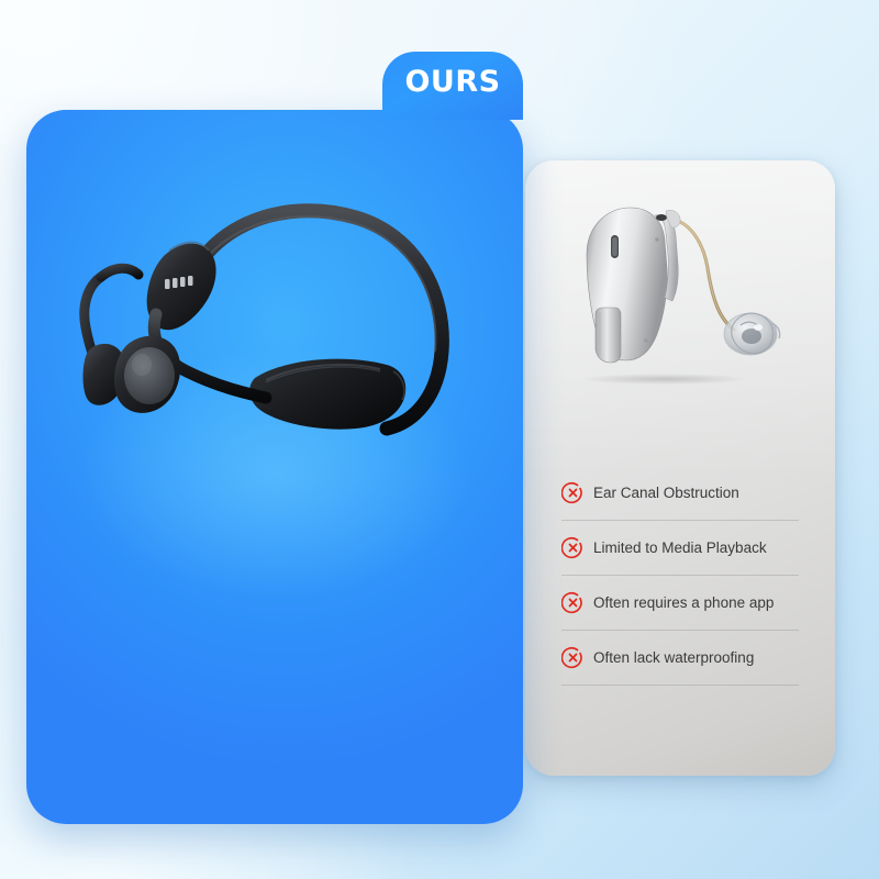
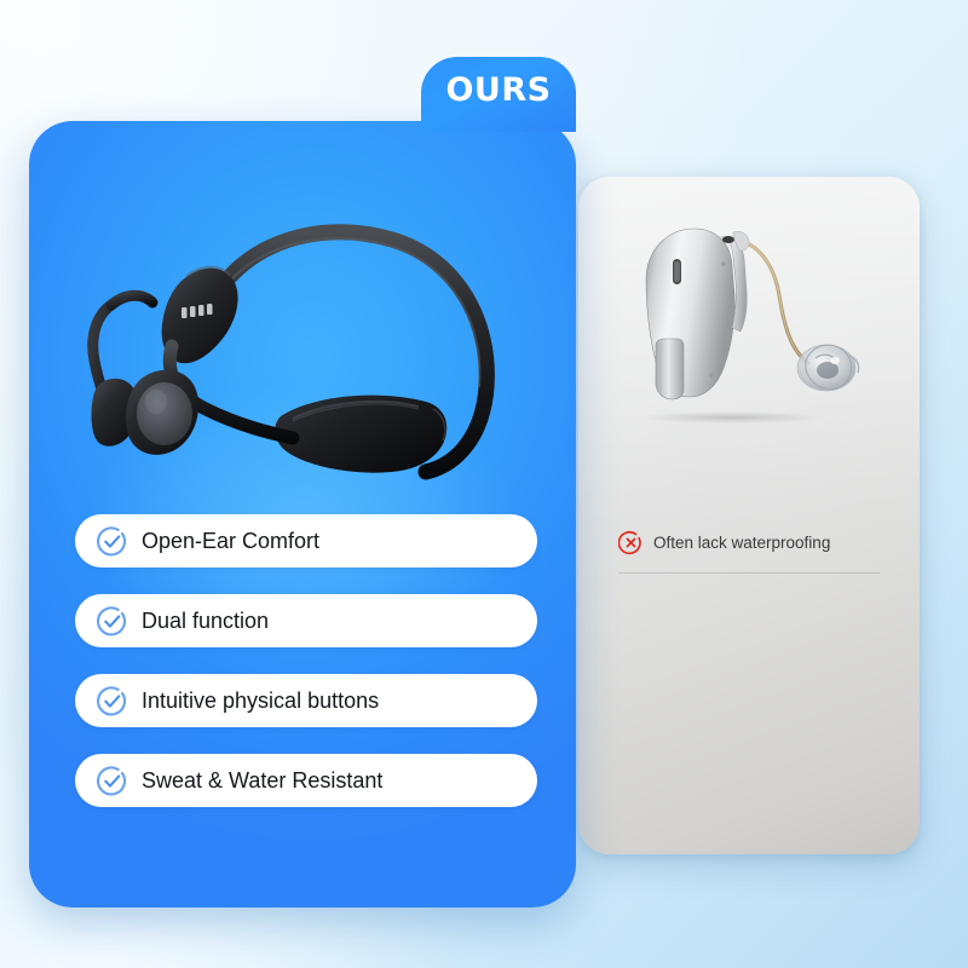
  OURS
- Ear Canal Obstruction
- Limited to Media Playback
- Often requires a phone app
  Often lack waterproofing
+ Open-Ear Comfort
+ Dual function
+ Intuitive physical buttons
+ Sweat & Water Resistant
